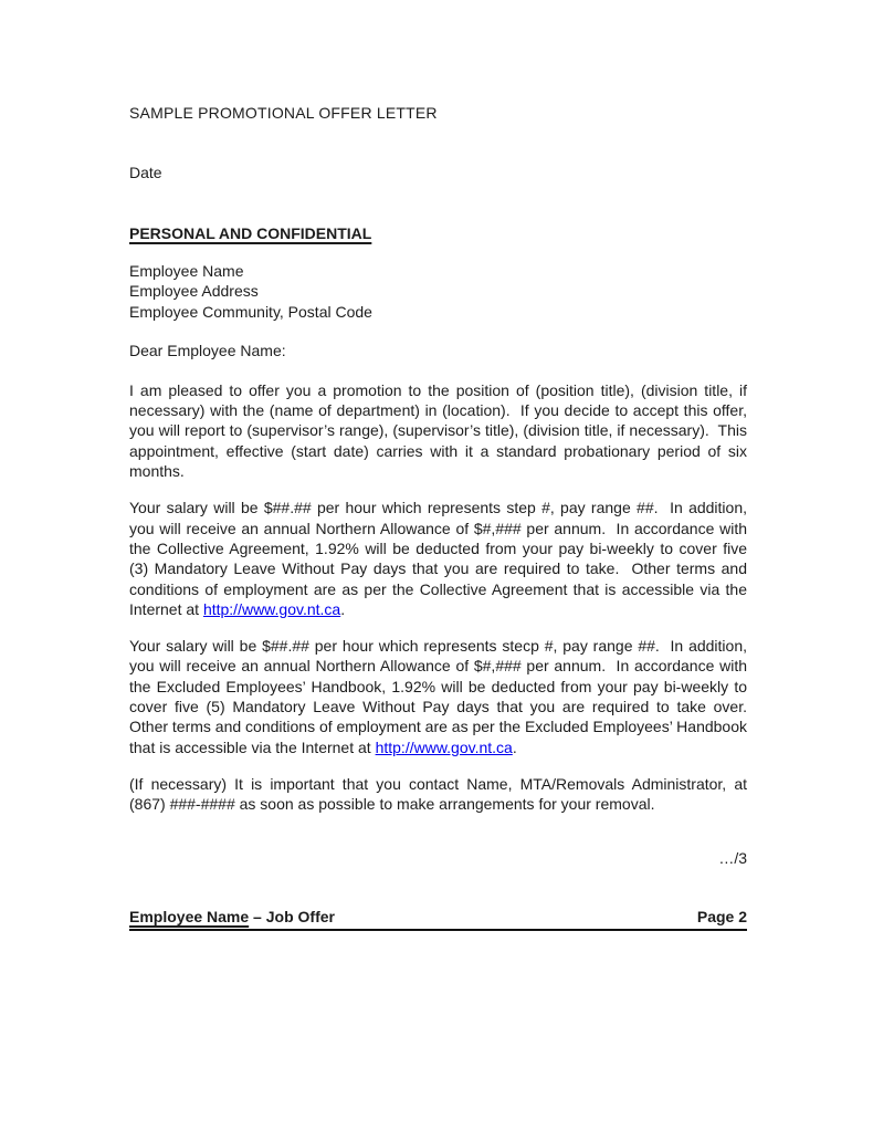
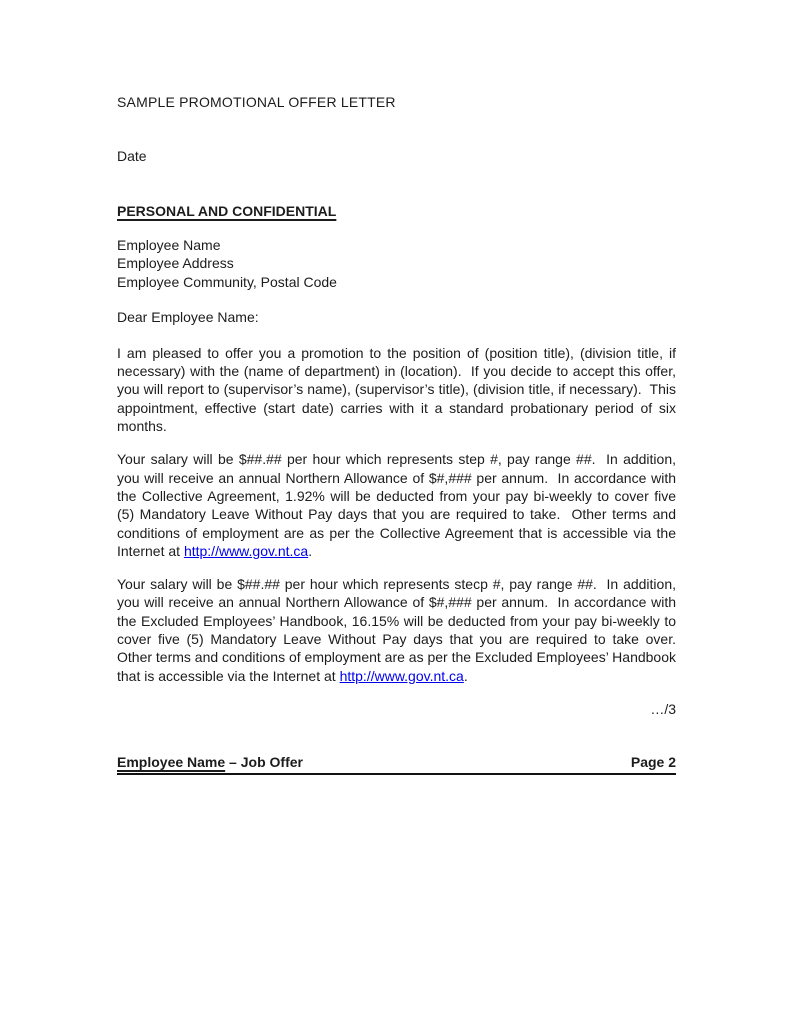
  SAMPLE PROMOTIONAL OFFER LETTER
  Date
  PERSONAL AND CONFIDENTIAL
  Employee Name
  Employee Address
  Employee Community, Postal Code
  Dear Employee Name:
- I am pleased to offer you a promotion to the position of (position title), (division title, if necessary) with the (name of department) in (location). If you decide to accept this offer, you will report to (supervisor’s range), (supervisor’s title), (division title, if necessary). This appointment, effective (start date) carries with it a standard probationary period of six months.
+ I am pleased to offer you a promotion to the position of (position title), (division title, if necessary) with the (name of department) in (location). If you decide to accept this offer, you will report to (supervisor’s name), (supervisor’s title), (division title, if necessary). This appointment, effective (start date) carries with it a standard probationary period of six months.
- Your salary will be $##.## per hour which represents step #, pay range ##. In addition, you will receive an annual Northern Allowance of $#,### per annum. In accordance with the Collective Agreement, 1.92% will be deducted from your pay bi-weekly to cover five (3) Mandatory Leave Without Pay days that you are required to take. Other terms and conditions of employment are as per the Collective Agreement that is accessible via the Internet at http://www.gov.nt.ca.
+ Your salary will be $##.## per hour which represents step #, pay range ##. In addition, you will receive an annual Northern Allowance of $#,### per annum. In accordance with the Collective Agreement, 1.92% will be deducted from your pay bi-weekly to cover five (5) Mandatory Leave Without Pay days that you are required to take. Other terms and conditions of employment are as per the Collective Agreement that is accessible via the Internet at http://www.gov.nt.ca.
- Your salary will be $##.## per hour which represents stecp #, pay range ##. In addition, you will receive an annual Northern Allowance of $#,### per annum. In accordance with the Excluded Employees’ Handbook, 1.92% will be deducted from your pay bi-weekly to cover five (5) Mandatory Leave Without Pay days that you are required to take over. Other terms and conditions of employment are as per the Excluded Employees’ Handbook that is accessible via the Internet at http://www.gov.nt.ca.
+ Your salary will be $##.## per hour which represents stecp #, pay range ##. In addition, you will receive an annual Northern Allowance of $#,### per annum. In accordance with the Excluded Employees’ Handbook, 16.15% will be deducted from your pay bi-weekly to cover five (5) Mandatory Leave Without Pay days that you are required to take over. Other terms and conditions of employment are as per the Excluded Employees’ Handbook that is accessible via the Internet at http://www.gov.nt.ca.
- (If necessary) It is important that you contact Name, MTA/Removals Administrator, at (867) ###-#### as soon as possible to make arrangements for your removal.
  …/3
  Employee Name – Job Offer
  Page 2
